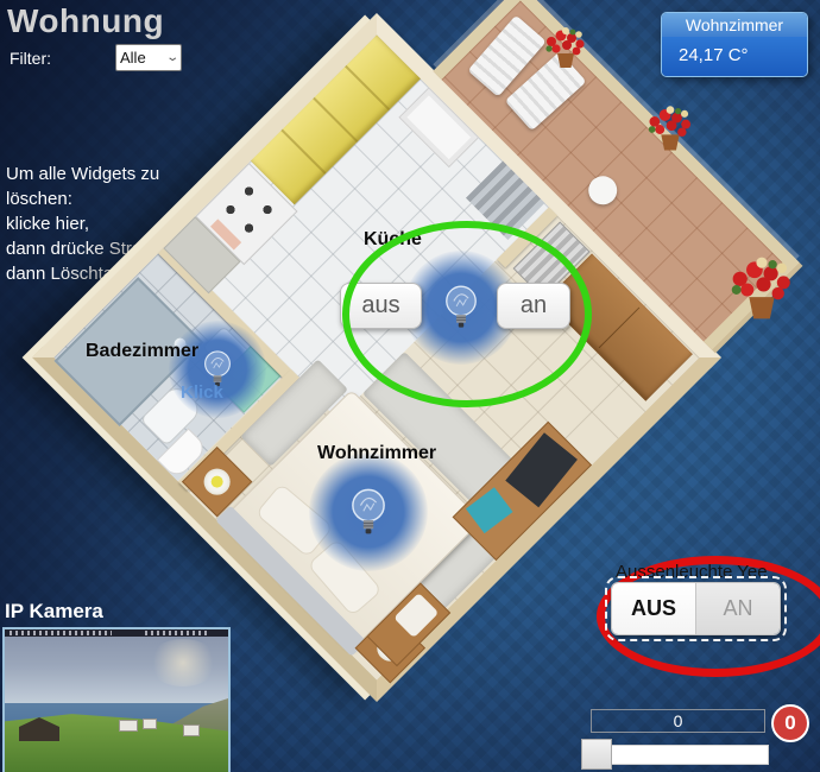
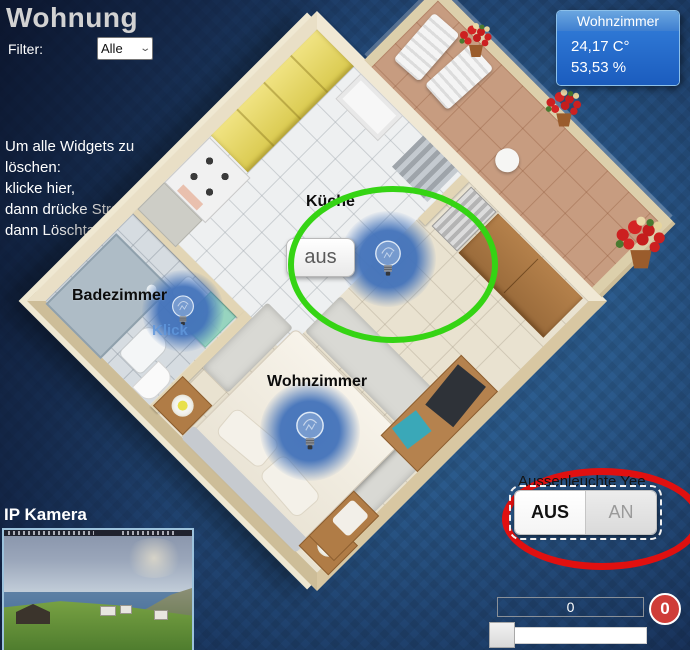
  Wohnung
  Filter:
  Alle
  ⌄
  Um alle Widgets zu
  löschen:
  klicke hier,
  dann drücke Strg
  dann Löschta
  Küche
  aus
- an
  Badezimmer
  Klick
  Wohnzimmer
  Wohnzimmer
  24,17 C°
+ 53,53 %
  Aussenleuchte Yee
  AUS
  AN
  IP Kamera
  0
  0
